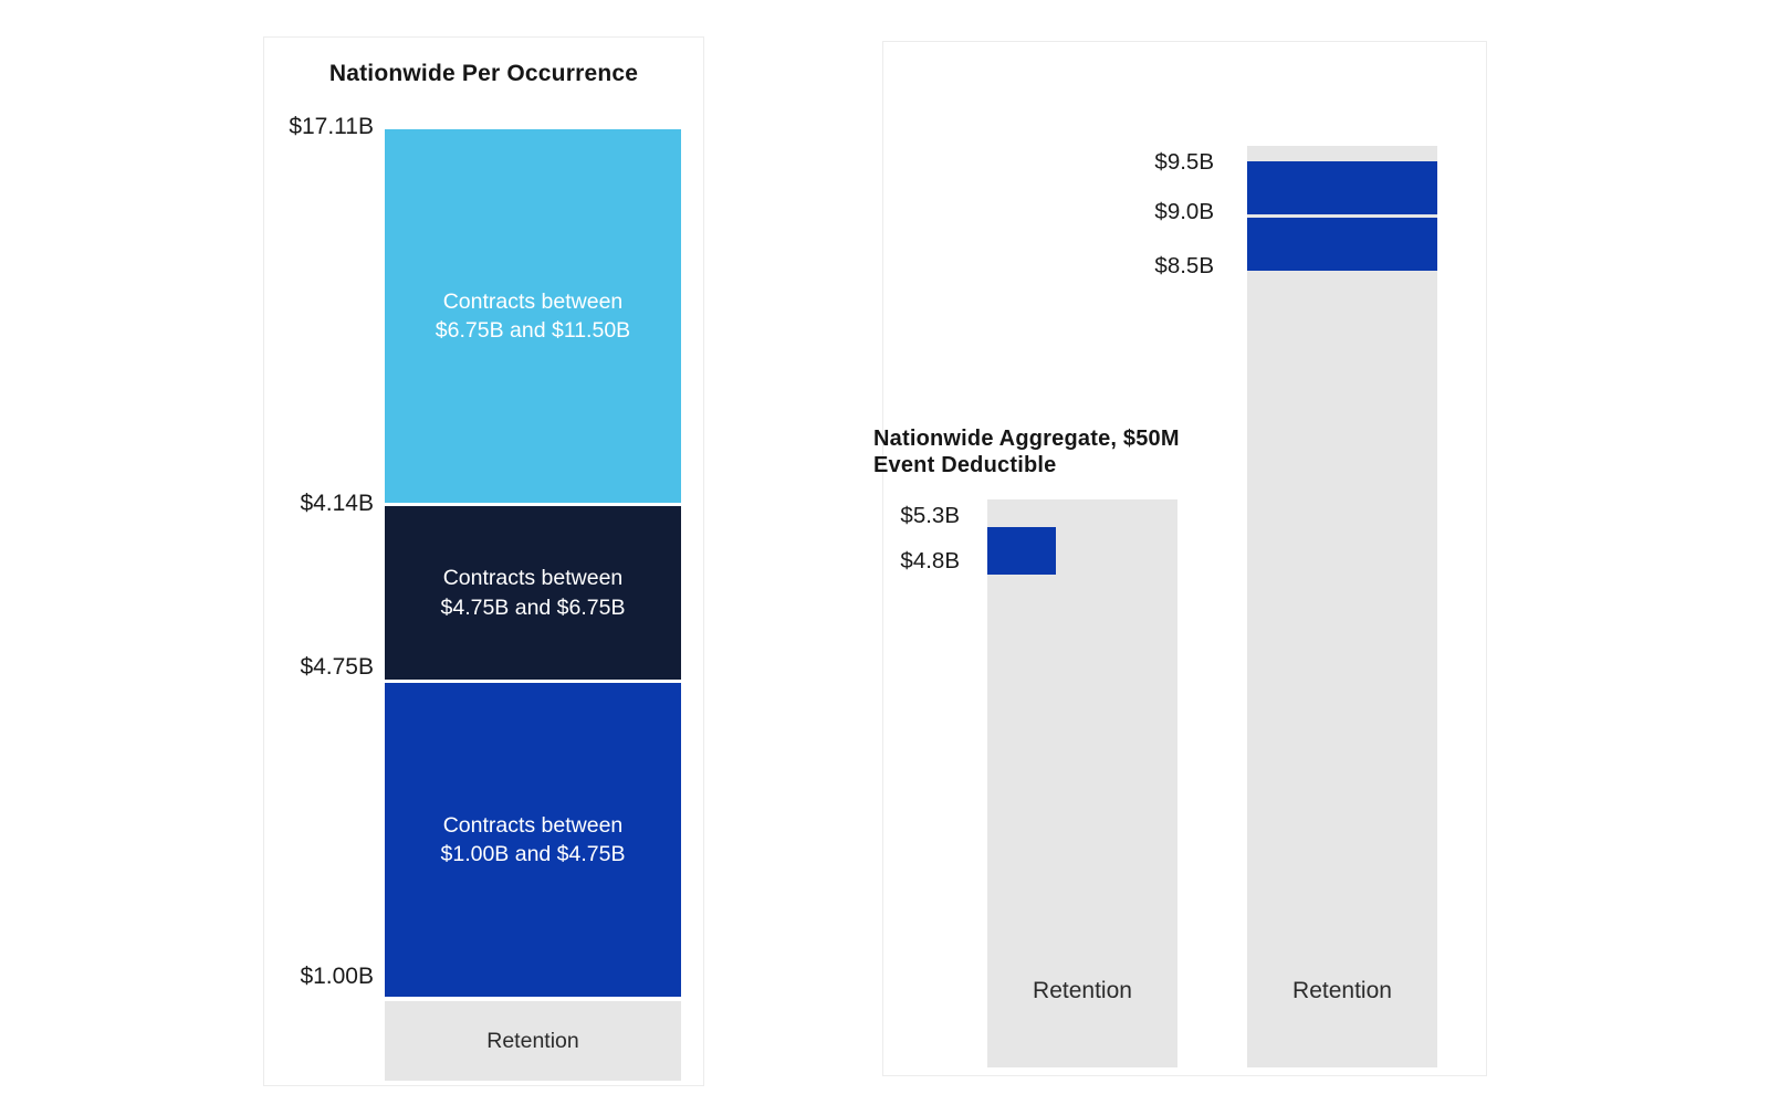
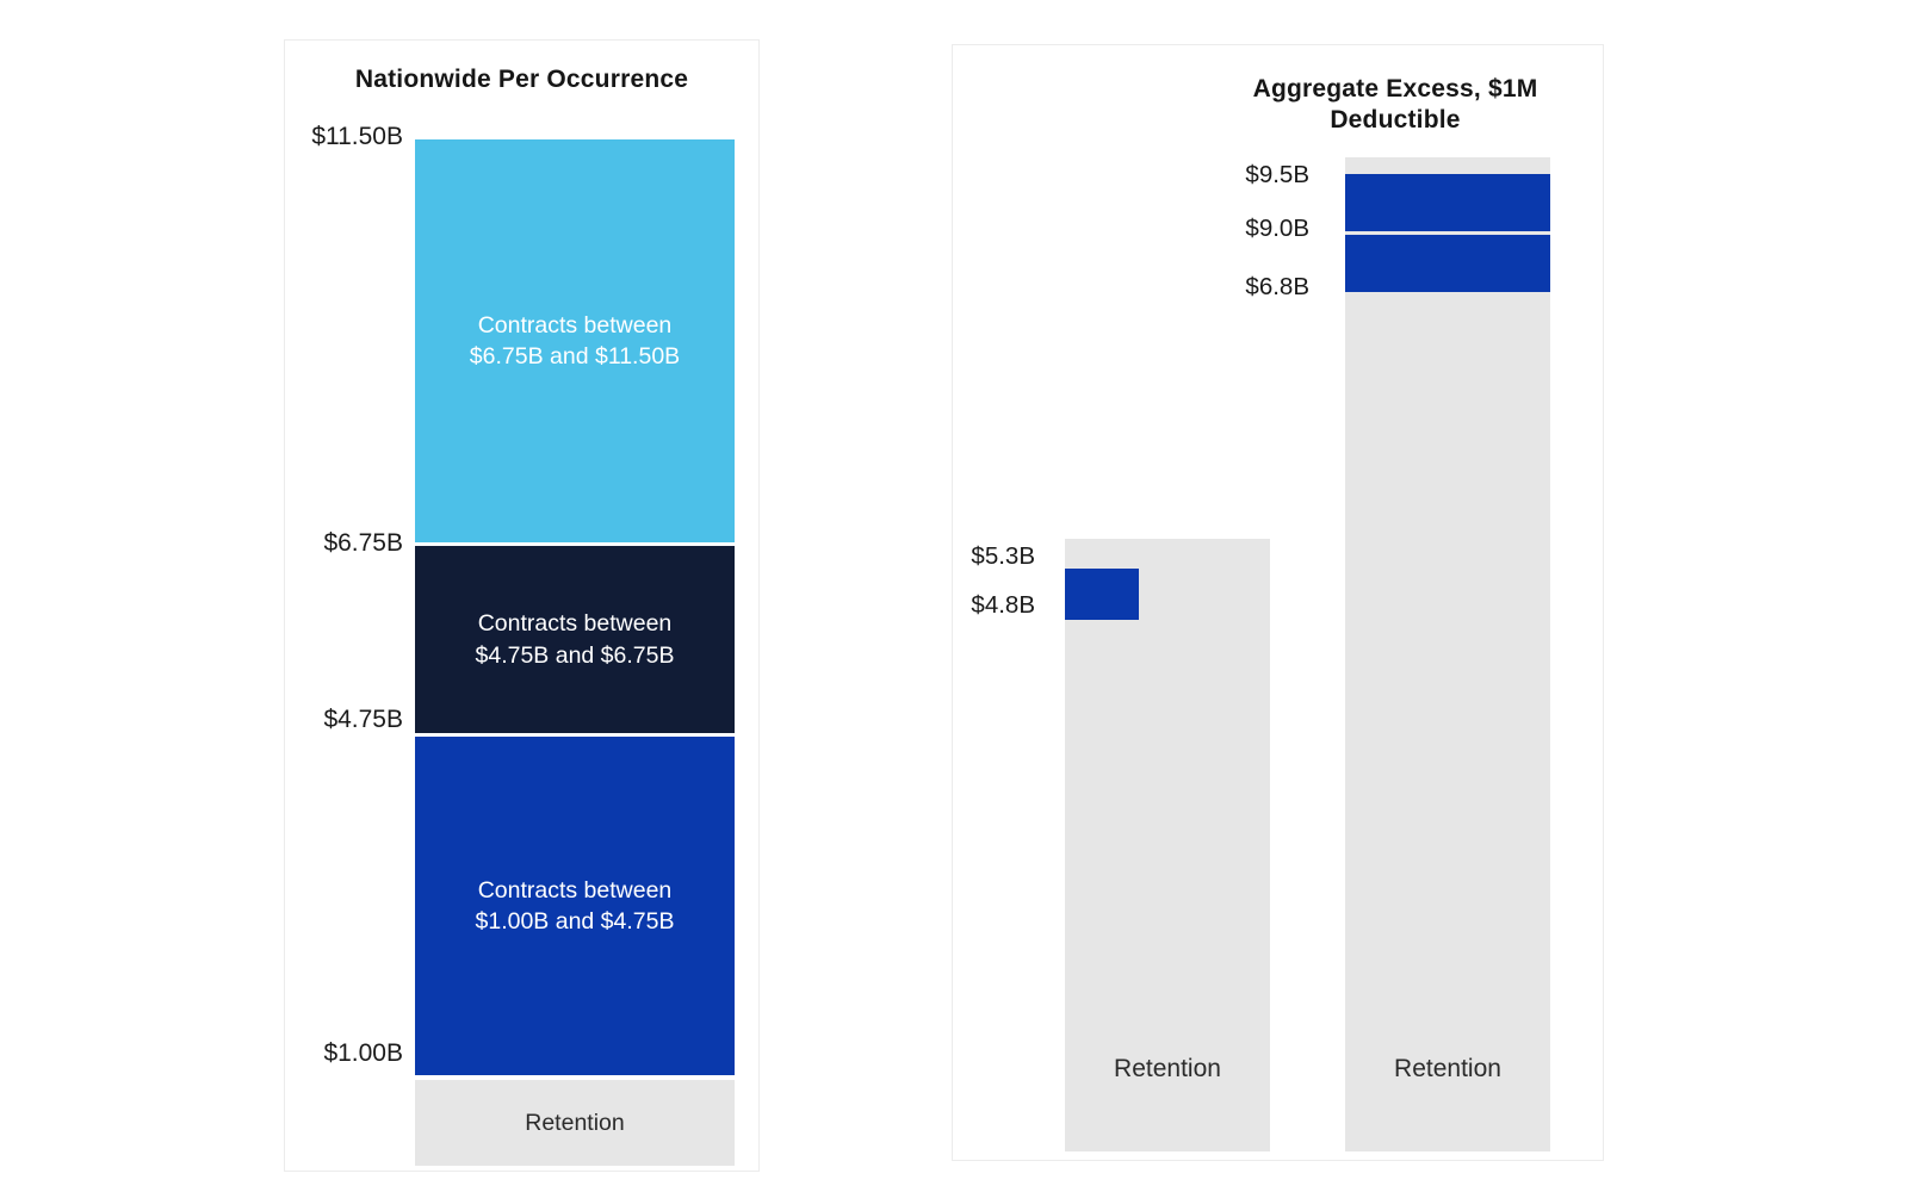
  Nationwide Per Occurrence
  Contracts between
  $6.75B and $11.50B
  Contracts between
  $4.75B and $6.75B
  Contracts between
  $1.00B and $4.75B
  Retention
- $17.11B
+ $11.50B
- $4.14B
+ $6.75B
  $4.75B
  $1.00B
+ Aggregate Excess, $1M Deductible
  Retention
  $9.5B
  $9.0B
- $8.5B
+ $6.8B
- Nationwide Aggregate, $50M Event Deductible
  Retention
  $5.3B
  $4.8B
